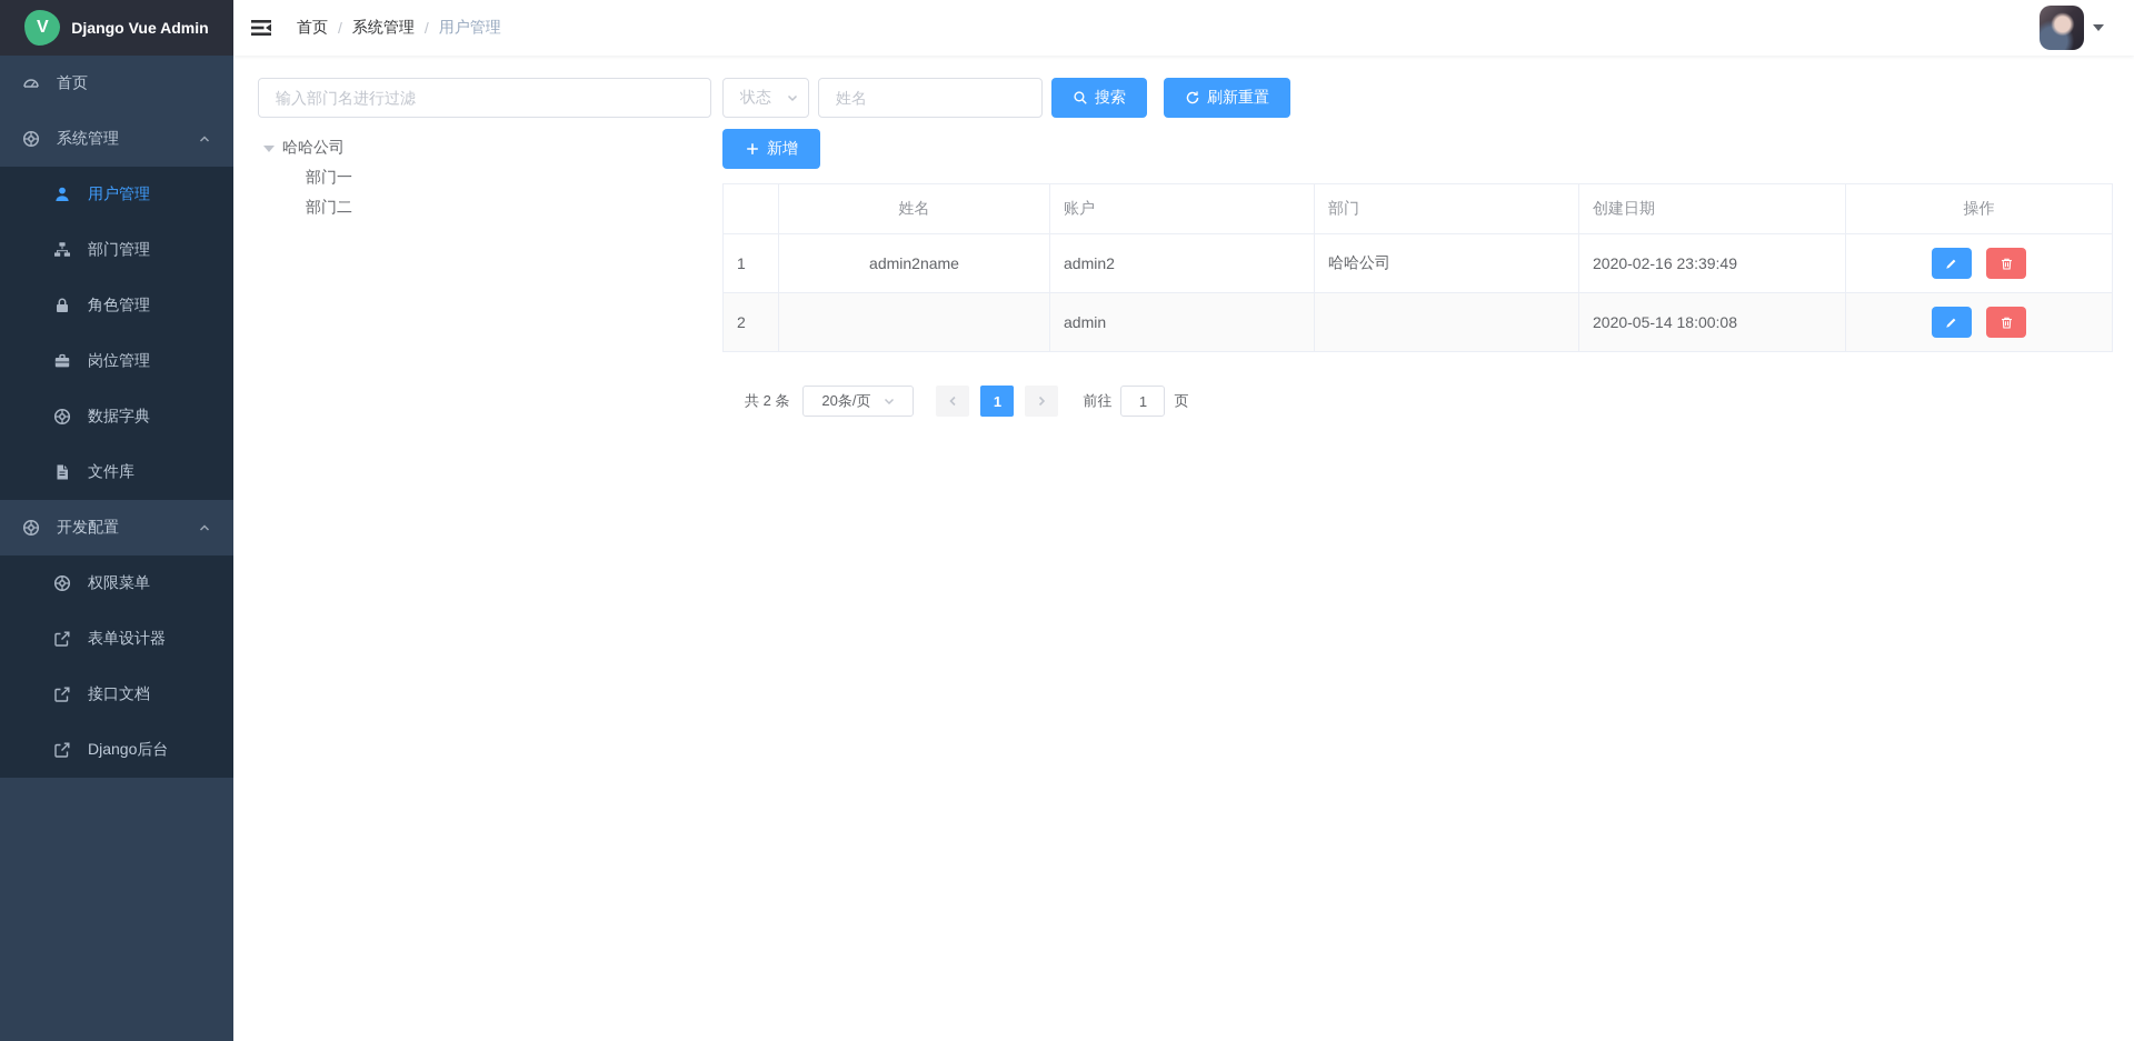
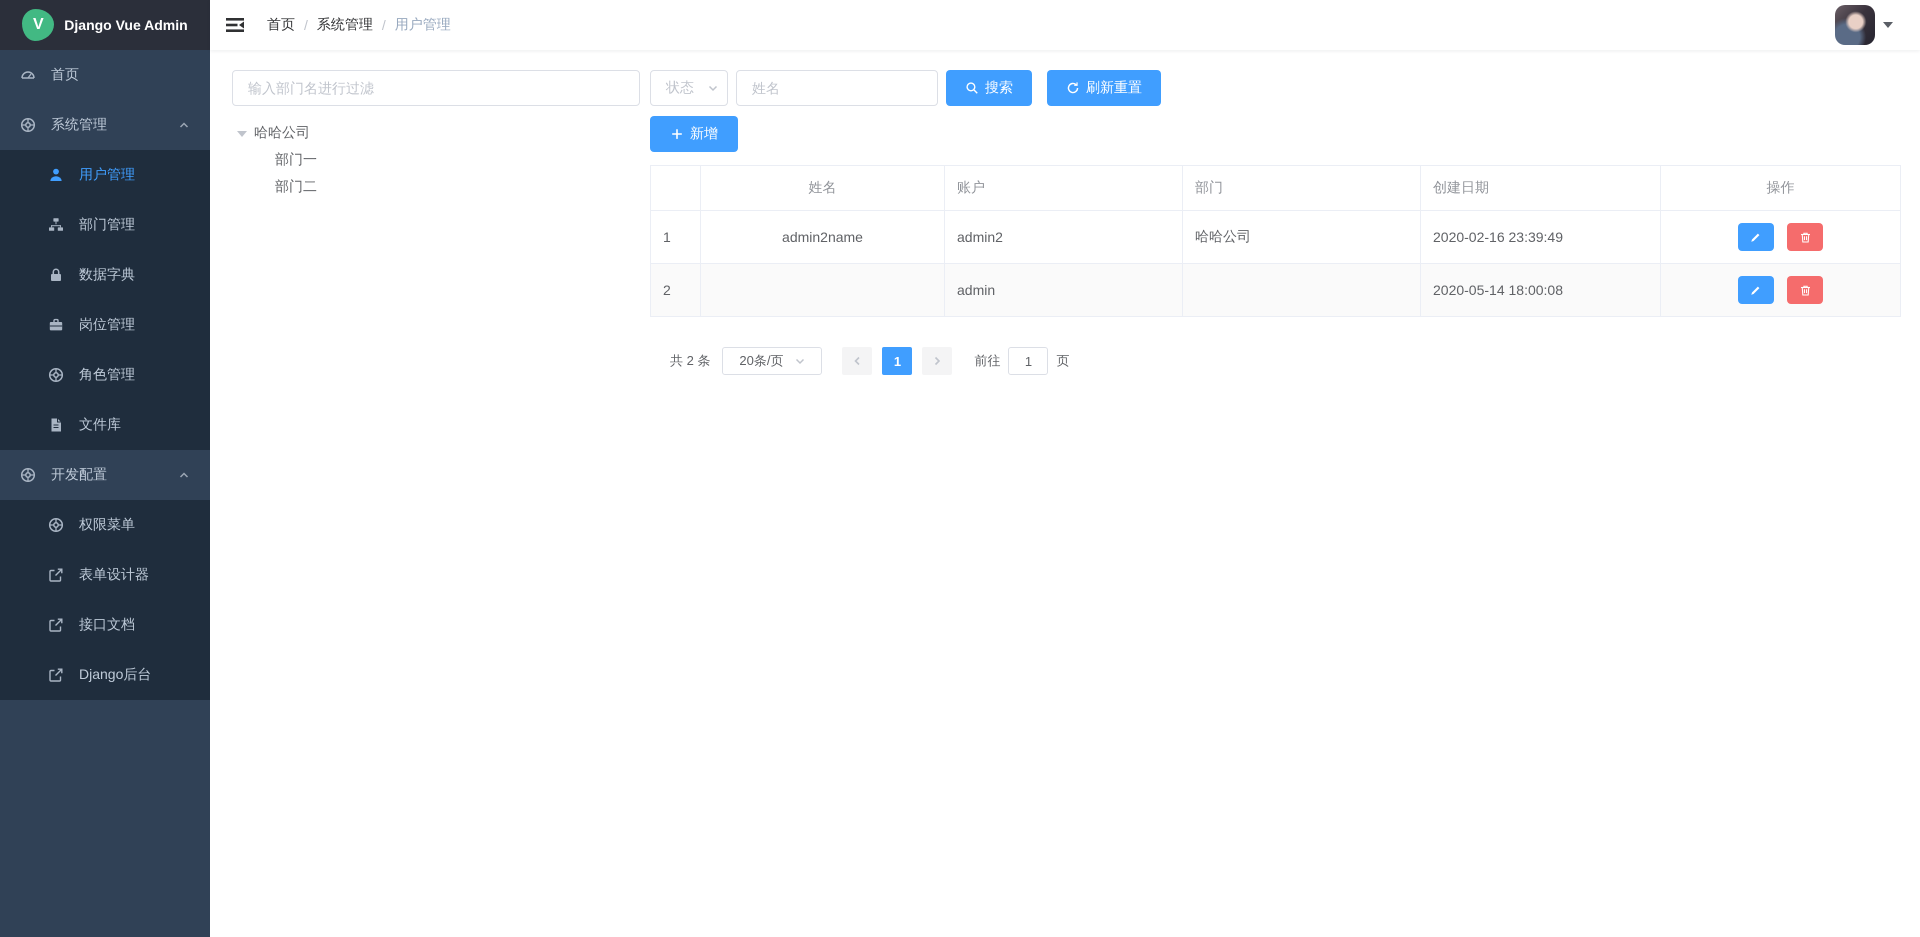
  V
  Django Vue Admin
  首页
  系统管理
  用户管理
  部门管理
- 角色管理
+ 数据字典
  岗位管理
- 数据字典
+ 角色管理
  文件库
  开发配置
  权限菜单
  表单设计器
  接口文档
  Django后台
  首页
  /
  系统管理
  /
  用户管理
  输入部门名进行过滤
  哈哈公司
  部门一
  部门二
  状态
  姓名
  搜索
  刷新重置
  新增
  	姓名	账户	部门	创建日期	操作
  1	admin2name	admin2	哈哈公司	2020-02-16 23:39:49
  2		admin		2020-05-14 18:00:08
  共 2 条
  20条/页
  1
  前往
  1
  页
